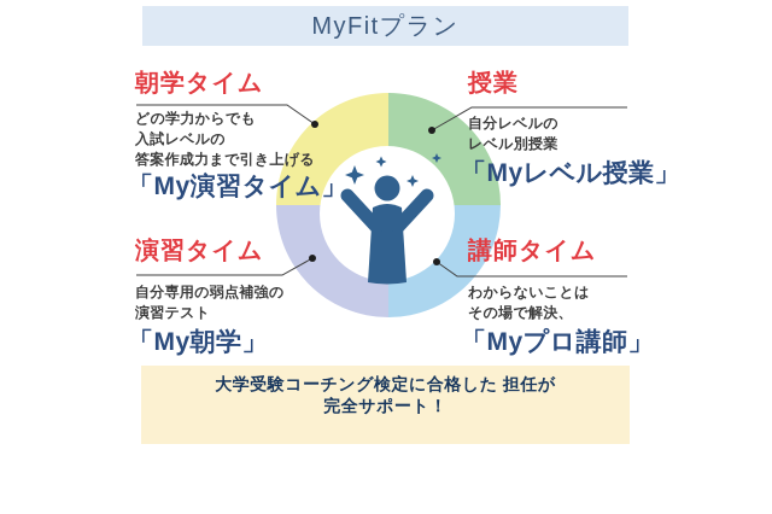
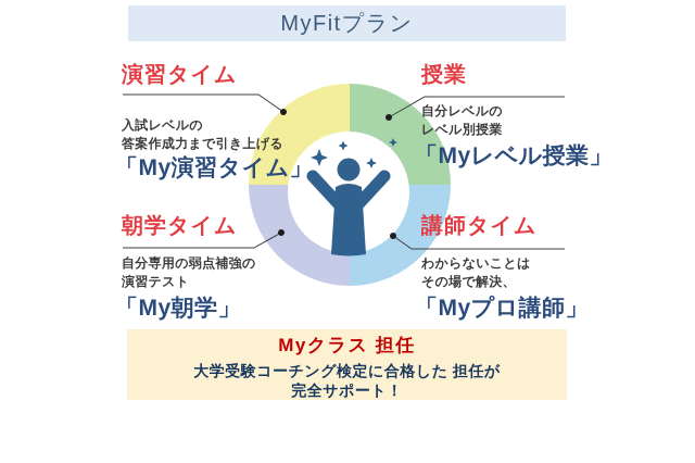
  MyFitプラン
- 朝学タイム
+ 演習タイム
- どの学力からでも
  入試レベルの
  答案作成力まで引き上げる
  「My演習タイム」
  授業
  自分レベルの
  レベル別授業
  「Myレベル授業」
- 演習タイム
+ 朝学タイム
  自分専用の弱点補強の
  演習テスト
  「My朝学」
  講師タイム
  わからないことは
  その場で解決、
  「Myプロ講師」
+ Myクラス 担任
  大学受験コーチング検定に合格した 担任が
  完全サポート！
